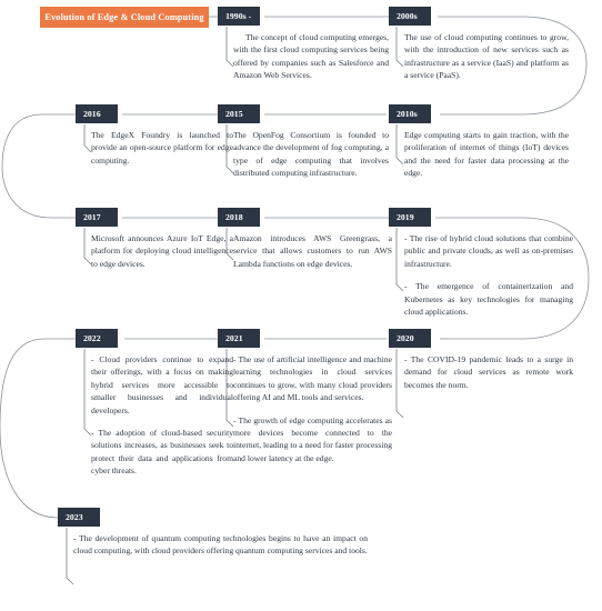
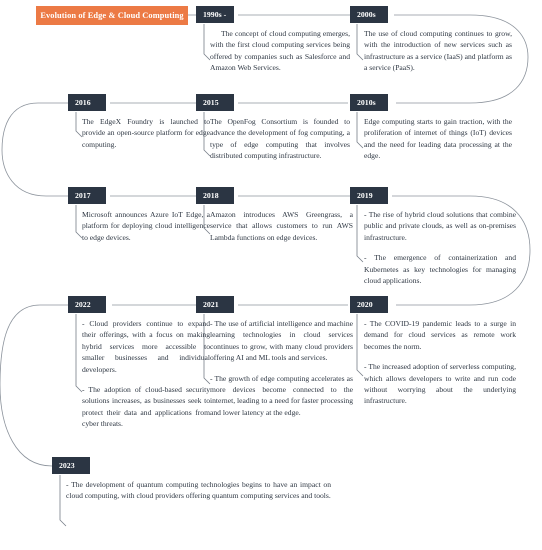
  Evolution of Edge & Cloud Computing
  1990s -
  The concept of cloud computing emerges, with the first cloud computing services being offered by companies such as Salesforce and Amazon Web Services.
  2000s
  The use of cloud computing continues to grow, with the introduction of new services such as infrastructure as a service (IaaS) and platform as a service (PaaS).
  2016
  The EdgeX Foundry is launched to provide an open-source platform for edge computing.
  2015
  The OpenFog Consortium is founded to advance the development of fog computing, a type of edge computing that involves distributed computing infrastructure.
  2010s
- Edge computing starts to gain traction, with the proliferation of internet of things (IoT) devices and the need for faster data processing at the edge.
+ Edge computing starts to gain traction, with the proliferation of internet of things (IoT) devices and the need for leading data processing at the edge.
  2017
  Microsoft announces Azure IoT Edge, a platform for deploying cloud intelligence to edge devices.
  2018
  Amazon introduces AWS Greengrass, a service that allows customers to run AWS Lambda functions on edge devices.
  2019
  - The rise of hybrid cloud solutions that combine public and private clouds, as well as on-premises infrastructure.
  - The emergence of containerization and Kubernetes as key technologies for managing cloud applications.
  2022
  - Cloud providers continue to expand their offerings, with a focus on making hybrid services more accessible to smaller businesses and individual developers.
  - The adoption of cloud-based security solutions increases, as businesses seek to protect their data and applications from cyber threats.
  2021
  - The use of artificial intelligence and machine learning technologies in cloud services continues to grow, with many cloud providers offering AI and ML tools and services.
  - The growth of edge computing accelerates as more devices become connected to the internet, leading to a need for faster processing and lower latency at the edge.
  2020
  - The COVID-19 pandemic leads to a surge in demand for cloud services as remote work becomes the norm.
+ - The increased adoption of serverless computing, which allows developers to write and run code without worrying about the underlying infrastructure.
  2023
  - The development of quantum computing technologies begins to have an impact on cloud computing, with cloud providers offering quantum computing services and tools.
